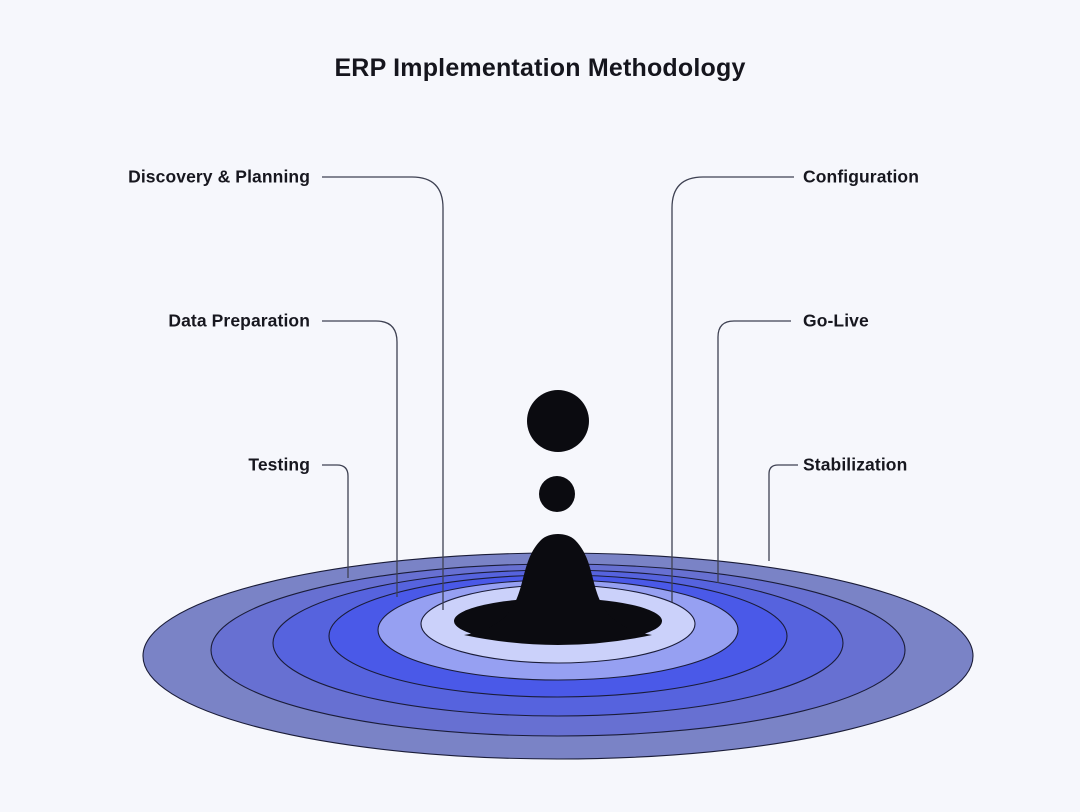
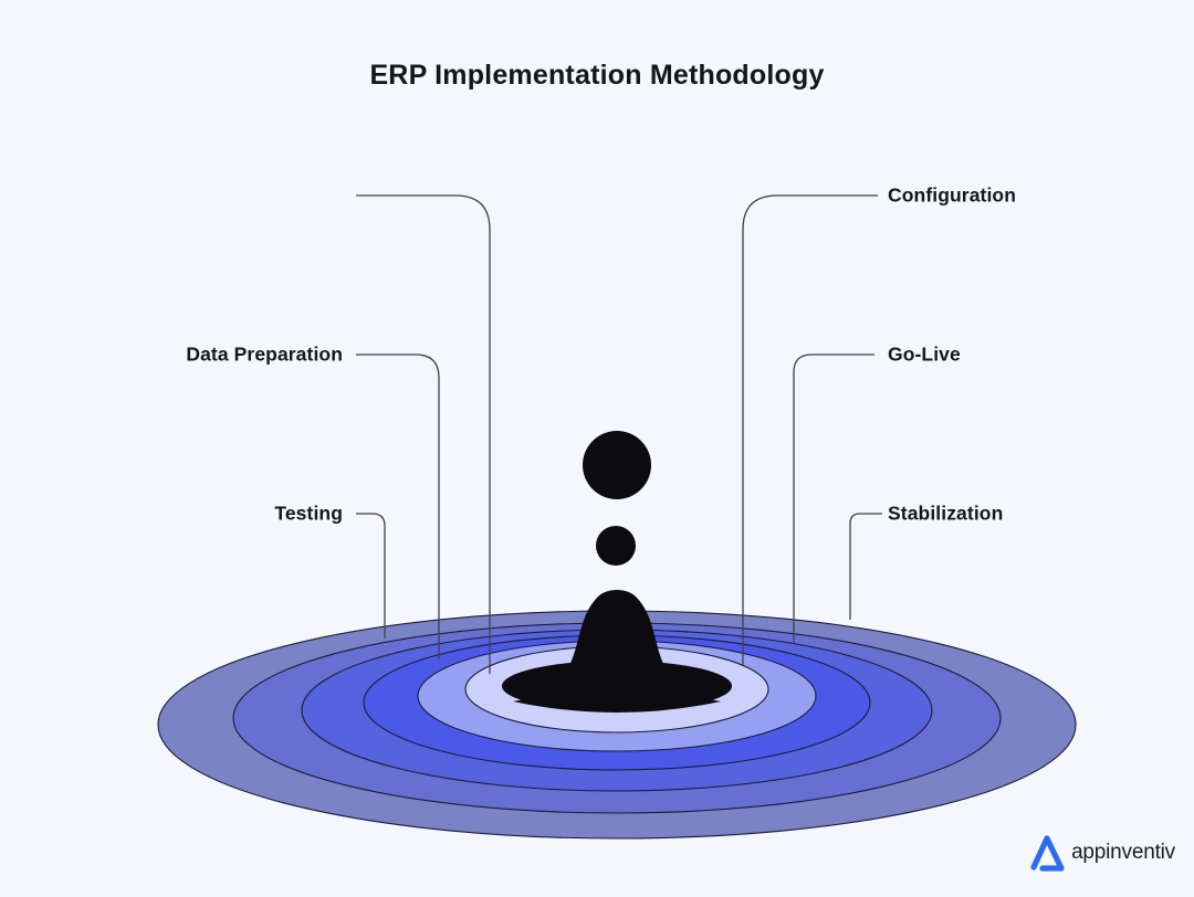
  ERP Implementation Methodology
- Discovery & Planning
  Data Preparation
  Testing
  Configuration
  Go-Live
  Stabilization
+ appinventiv
